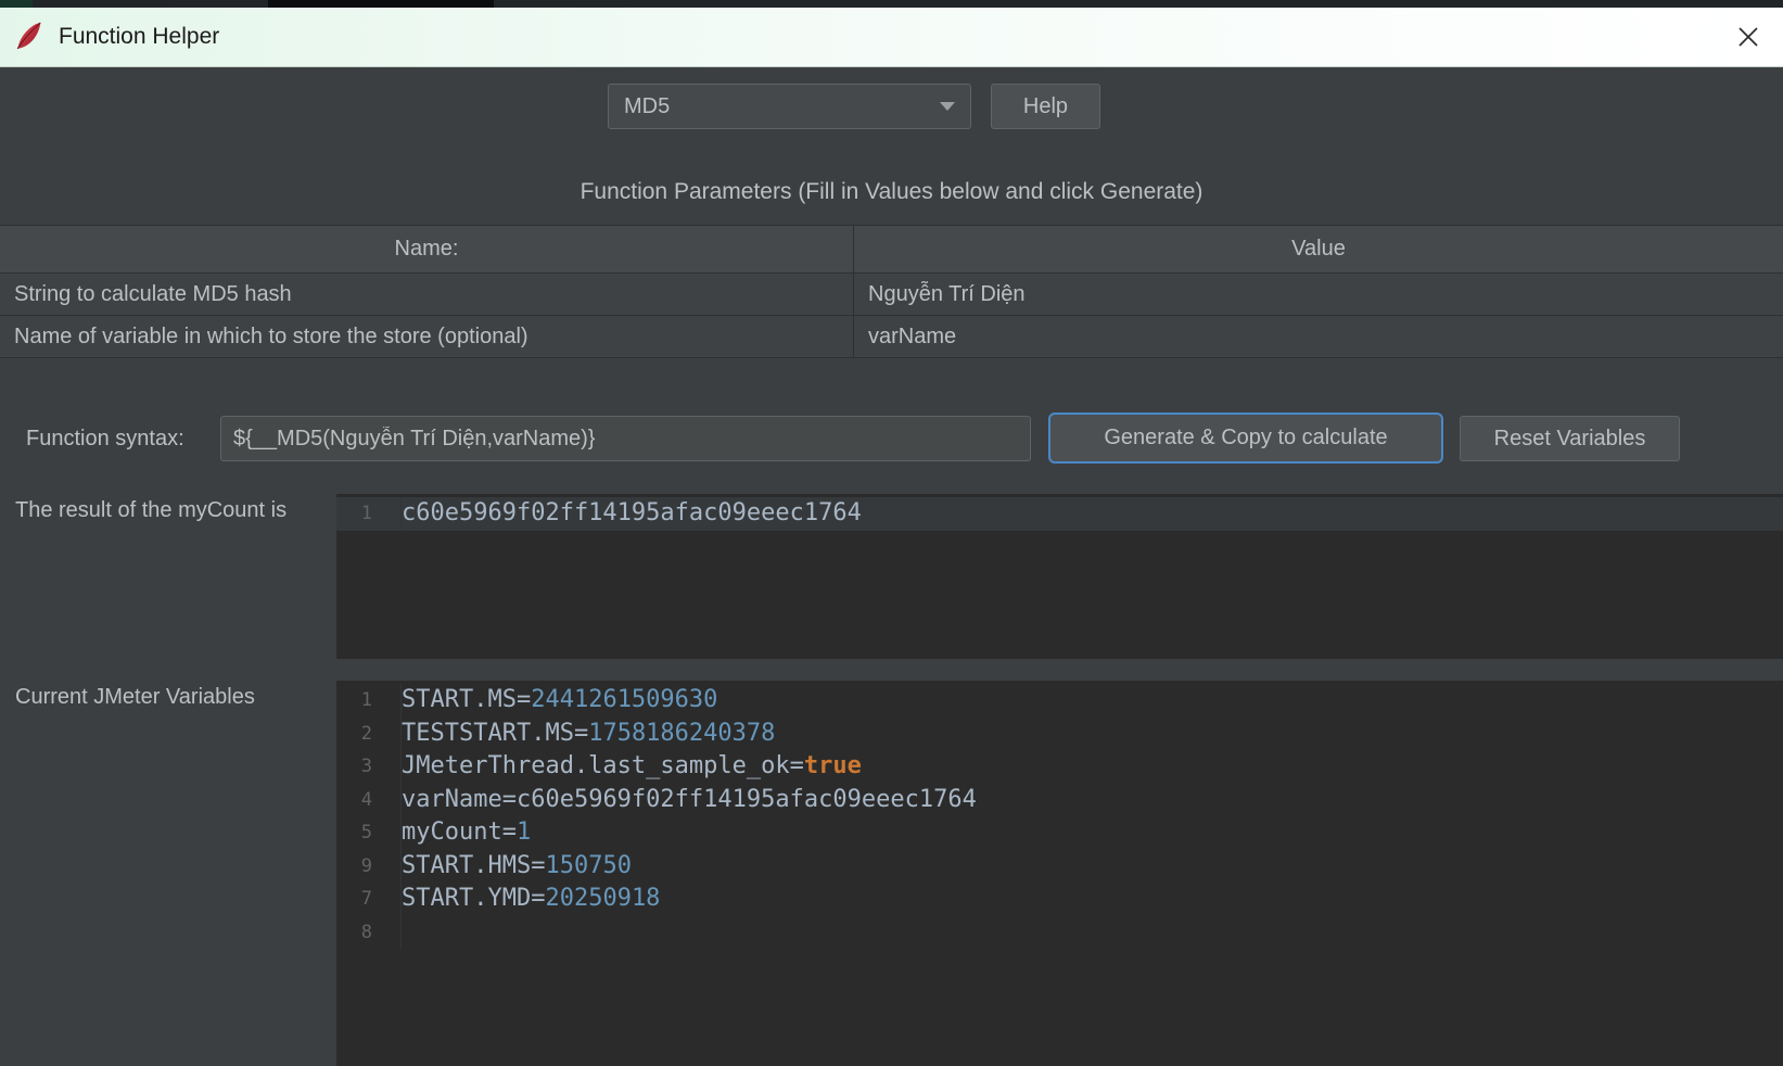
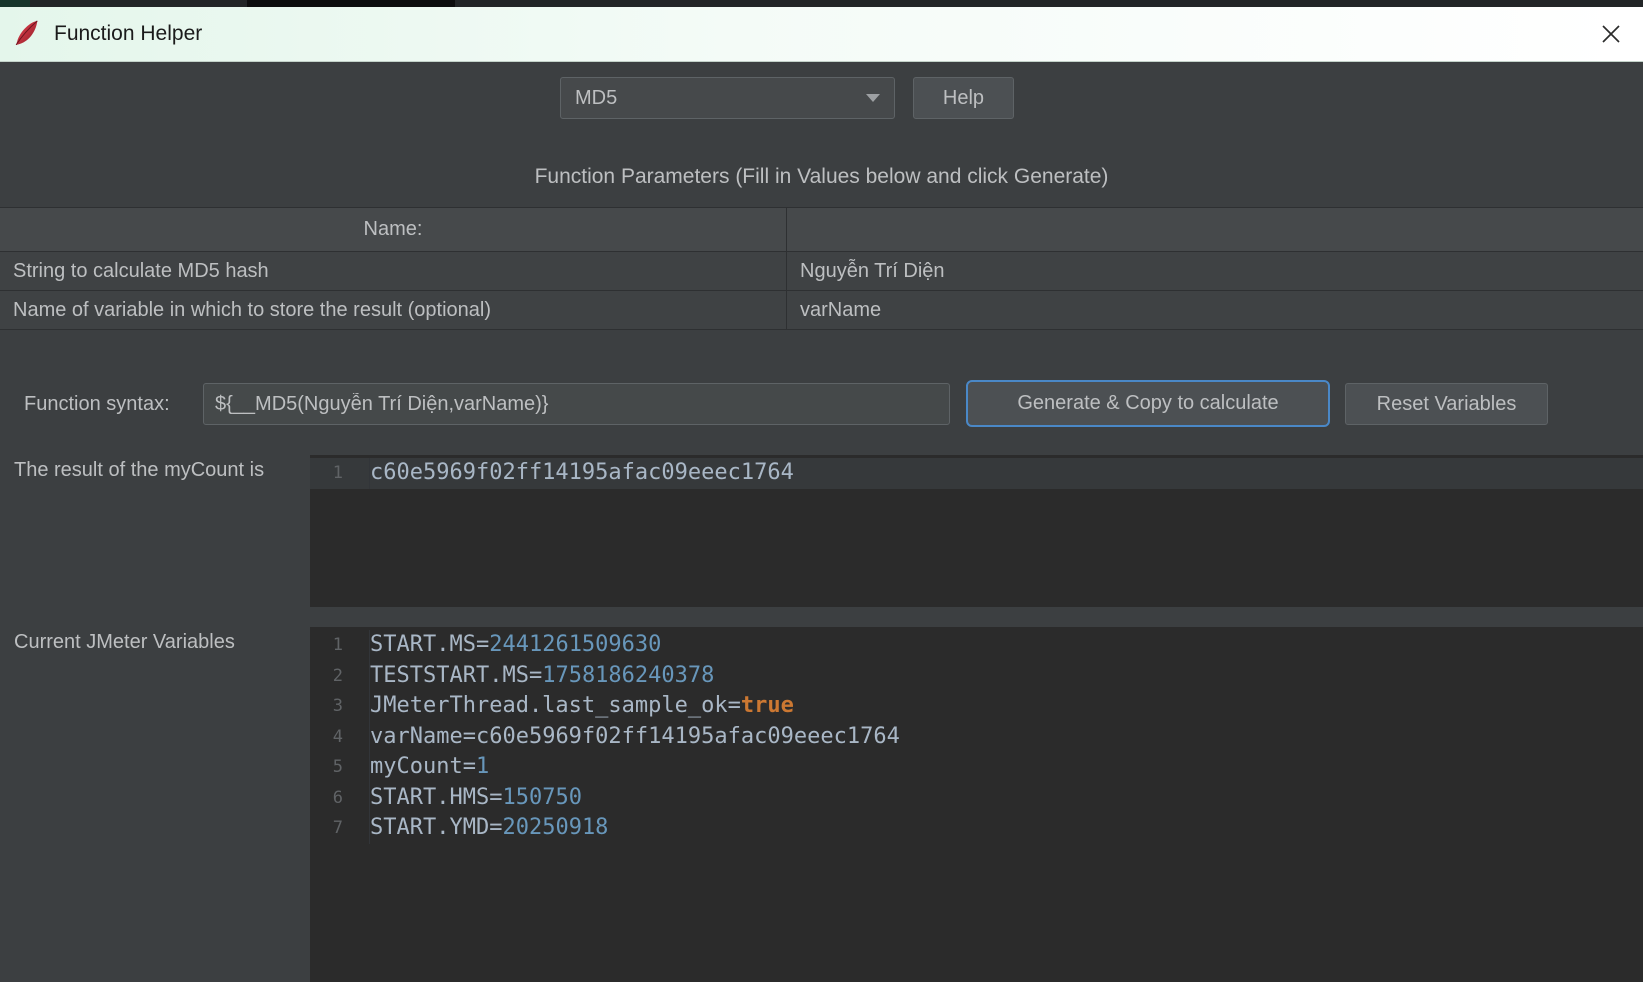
  Function Helper
  MD5
  Help
  Function Parameters (Fill in Values below and click Generate)
  Name:
- Value
  String to calculate MD5 hash
  Nguyễn Trí Diện
- Name of variable in which to store the store (optional)
+ Name of variable in which to store the result (optional)
  varName
  Function syntax:
  ${__MD5(Nguyễn Trí Diện,varName)}
  Generate & Copy to calculate
  Reset Variables
  The result of the myCount is
  1
  c60e5969f02ff14195afac09eeec1764
  Current JMeter Variables
  1
  START.MS=2441261509630
  2
  TESTSTART.MS=1758186240378
  3
  JMeterThread.last_sample_ok=true
  4
  varName=c60e5969f02ff14195afac09eeec1764
  5
  myCount=1
- 9
+ 6
  START.HMS=150750
  7
  START.YMD=20250918
- 8
